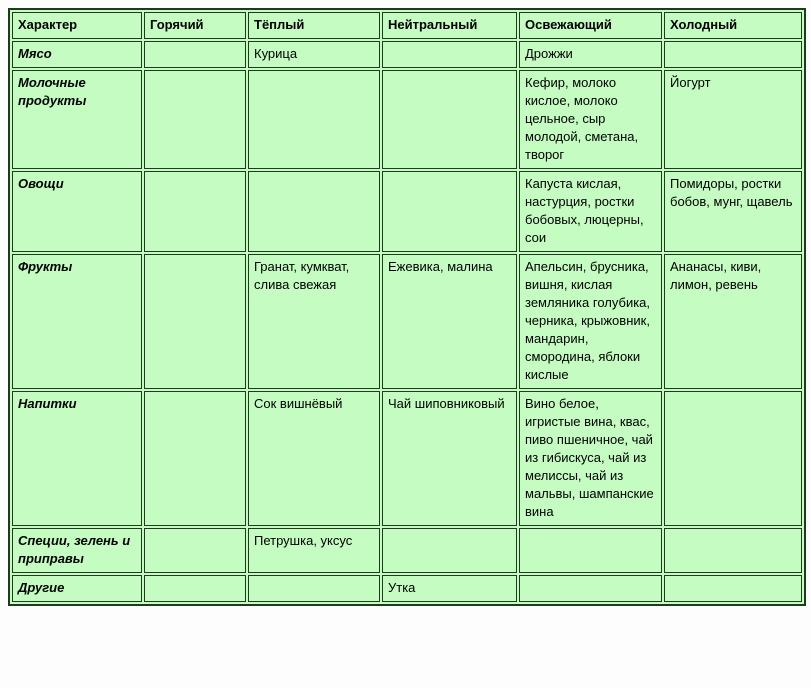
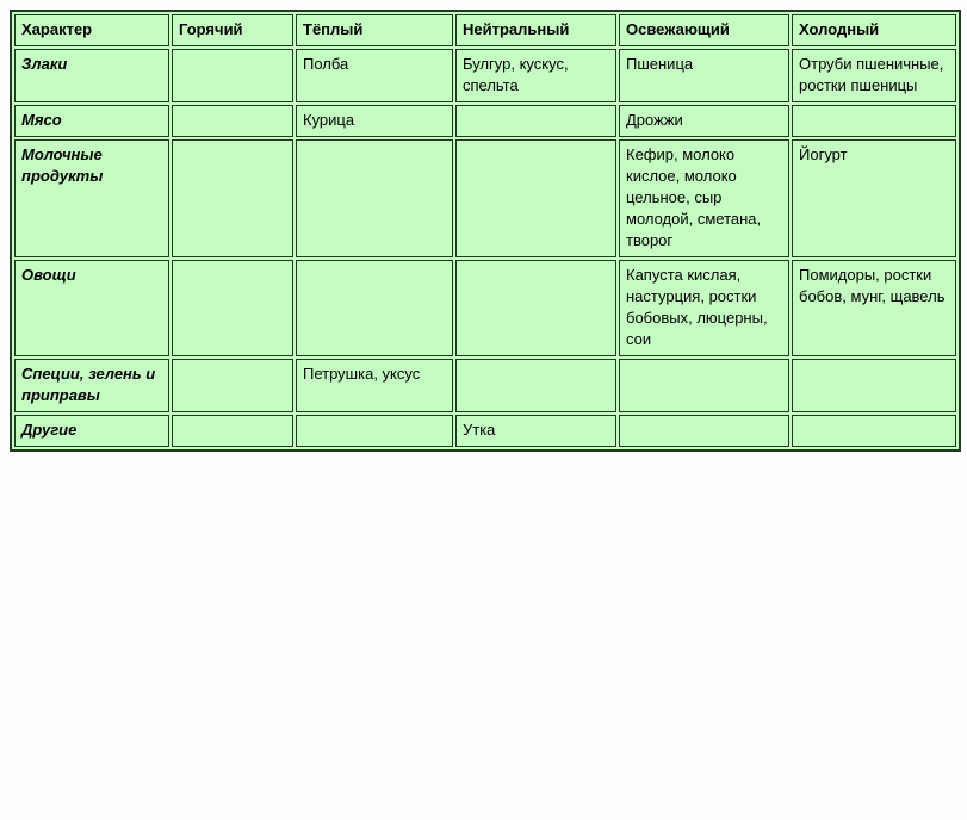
  Характер	Горячий	Тёплый	Нейтральный	Освежающий	Холодный
+ Злаки		Полба	Булгур, кускус, спельта	Пшеница	Отруби пшеничные, ростки пшеницы
  Мясо		Курица		Дрожжи
  Молочные продукты				Кефир, молоко кислое, молоко цельное, сыр молодой, сметана, творог	Йогурт
  Овощи				Капуста кислая, настурция, ростки бобовых, люцерны, сои	Помидоры, ростки бобов, мунг, щавель
- Фрукты		Гранат, кумкват, слива свежая	Ежевика, малина	Апельсин, брусника, вишня, кислая земляника голубика, черника, крыжовник, мандарин, смородина, яблоки кислые	Ананасы, киви, лимон, ревень
- Напитки		Сок вишнёвый	Чай шиповниковый	Вино белое, игристые вина, квас, пиво пшеничное, чай из гибискуса, чай из мелиссы, чай из мальвы, шампанские вина
  Специи, зелень и приправы		Петрушка, уксус
  Другие			Утка
